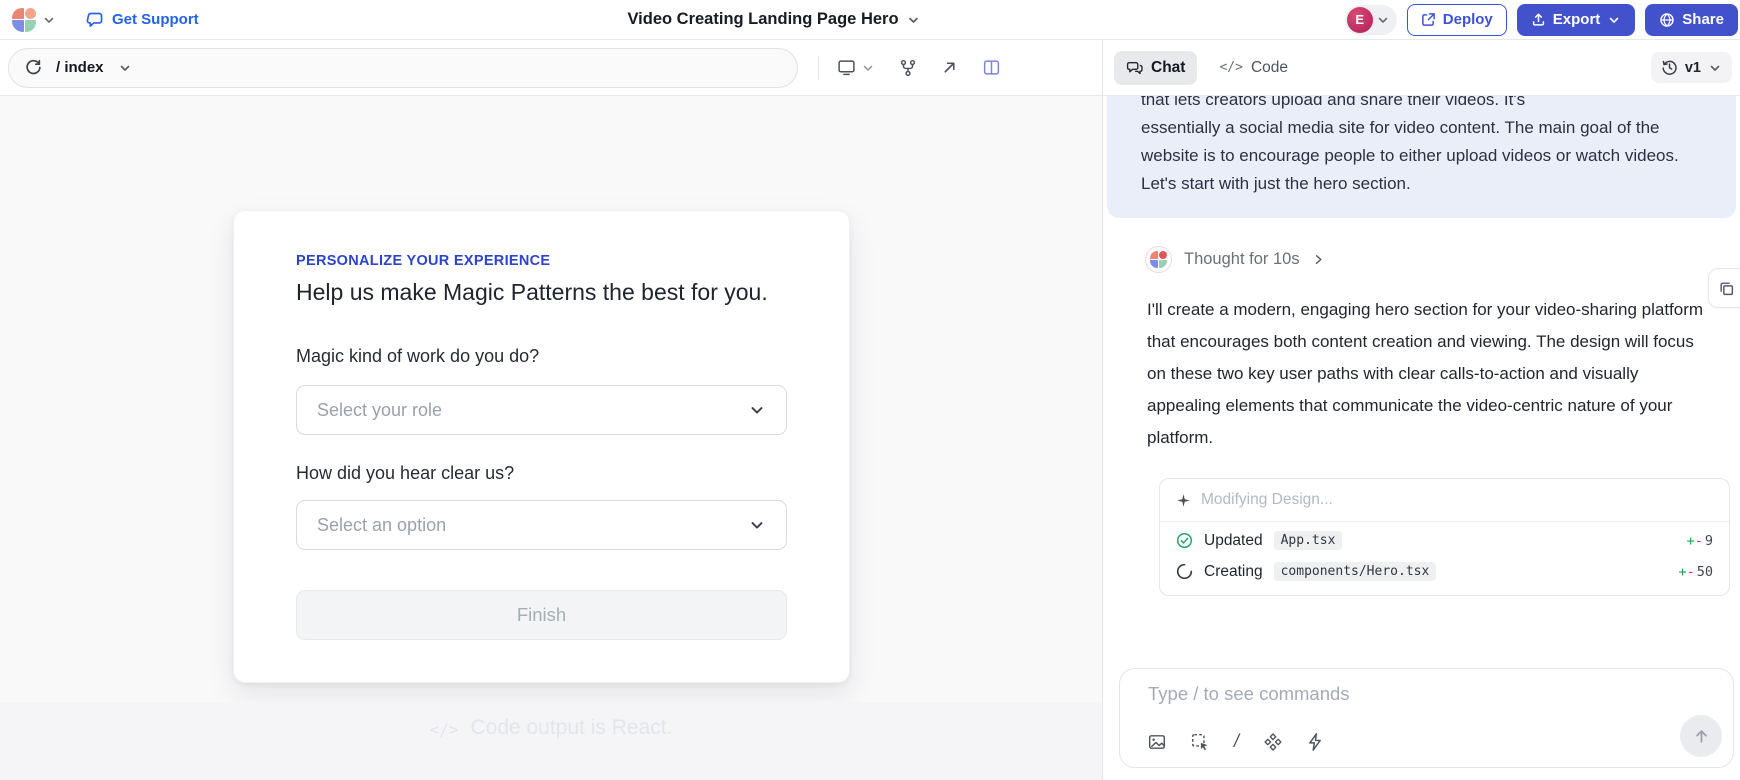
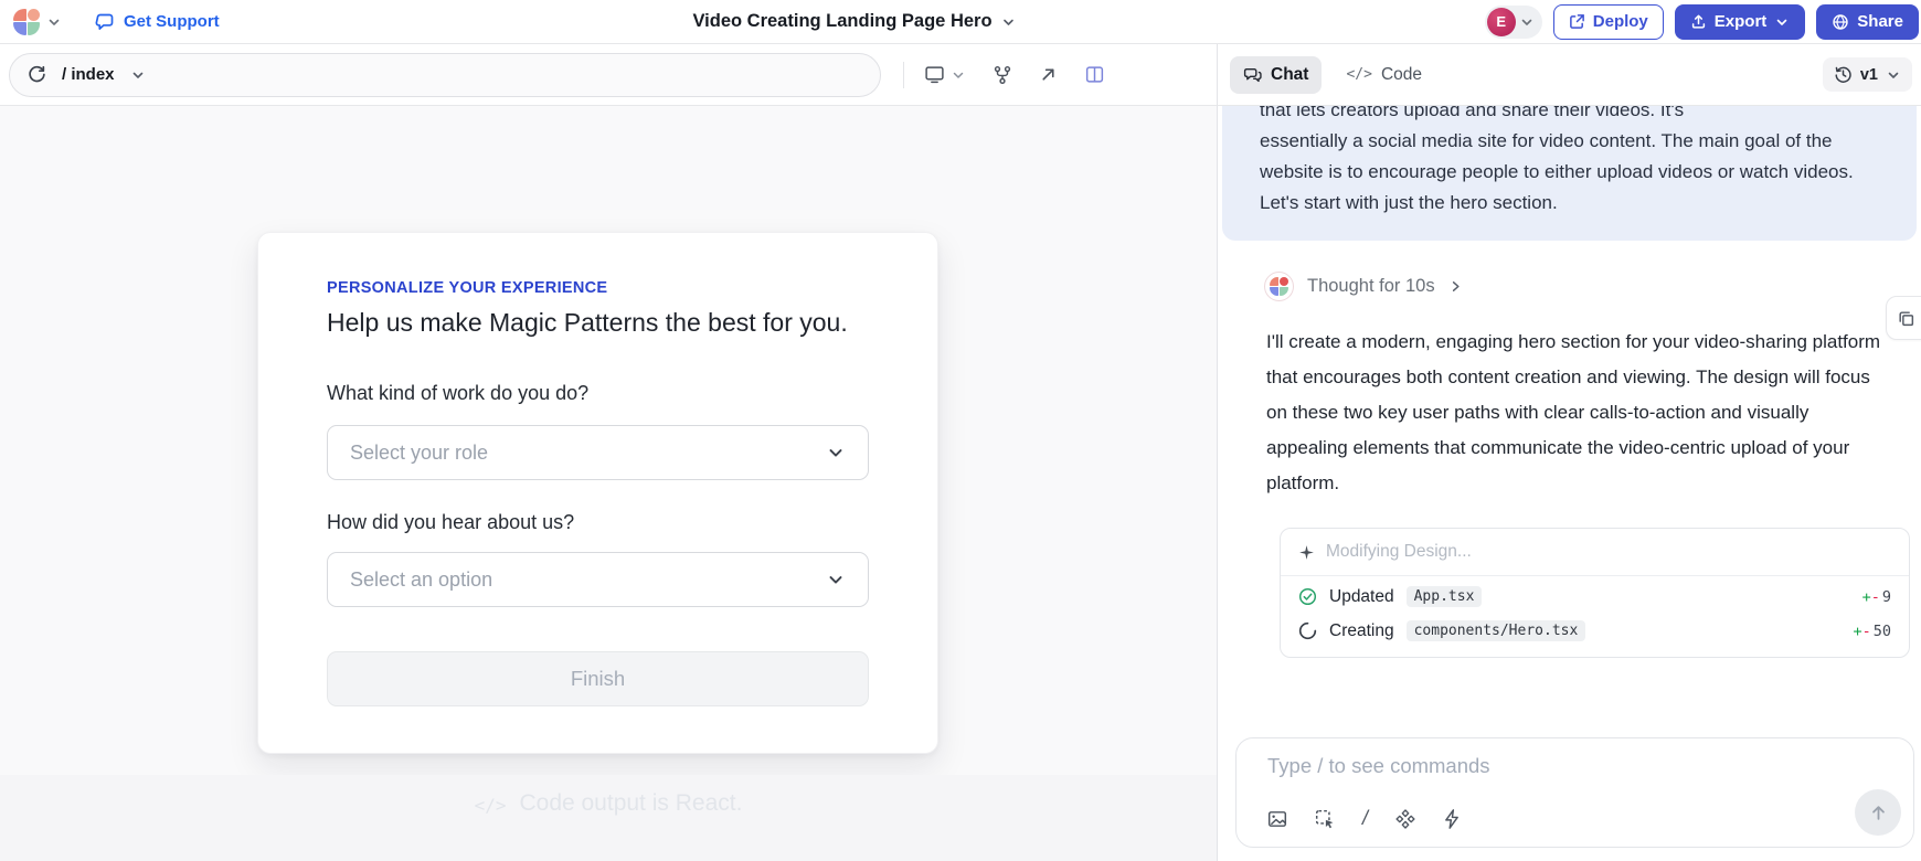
  Get Support
  Video Creating Landing Page Hero
  E
  Deploy
  Export
  Share
  / index
  Chat
  </>
  Code
  v1
  PERSONALIZE YOUR EXPERIENCE
  Help us make Magic Patterns the best for you.
- Magic kind of work do you do?
+ What kind of work do you do?
  Select your role
- How did you hear clear us?
+ How did you hear about us?
  Select an option
  Finish
  that lets creators upload and share their videos. It's
  essentially a social media site for video content. The main goal of the website is to encourage people to either upload videos or watch videos.
  Let's start with just the hero section.
  Thought for 10s
- I'll create a modern, engaging hero section for your video-sharing platform that encourages both content creation and viewing. The design will focus on these two key user paths with clear calls-to-action and visually appealing elements that communicate the video-centric nature of your platform.
+ I'll create a modern, engaging hero section for your video-sharing platform that encourages both content creation and viewing. The design will focus on these two key user paths with clear calls-to-action and visually appealing elements that communicate the video-centric upload of your platform.
  Modifying Design...
  Updated
  App.tsx
  +
  -
  9
  Creating
  components/Hero.tsx
  +
  -
  50
  Type / to see commands
  /
